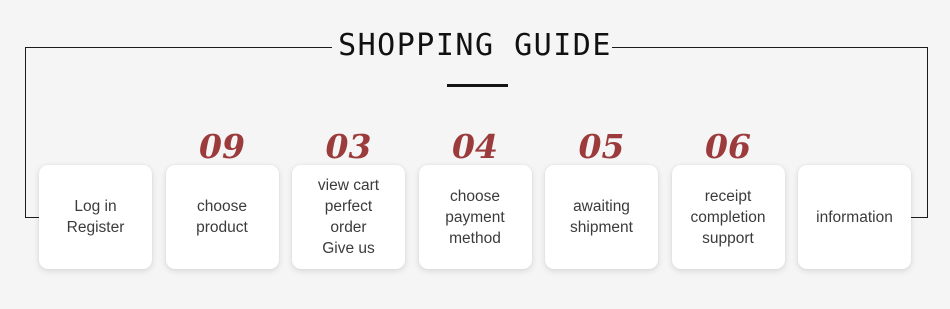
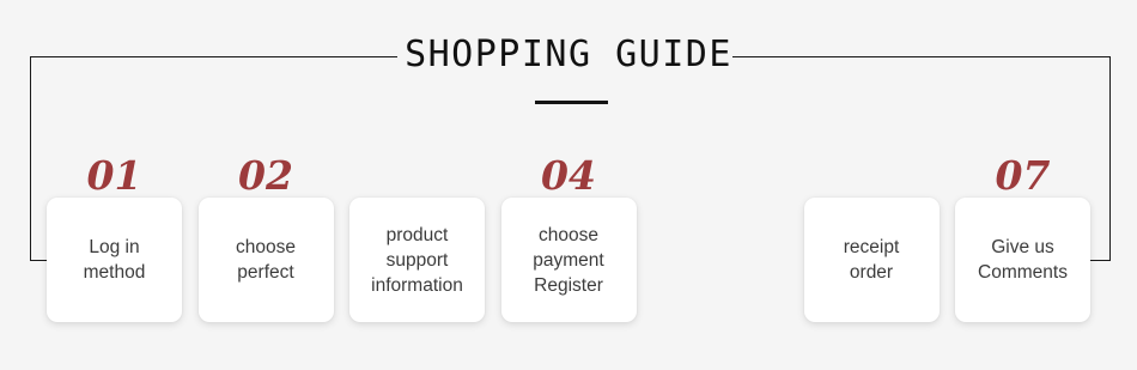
  SHOPPING GUIDE
+ 01
  Log in
- Register
+ method
- 09
+ 02
  choose
- product
+ perfect
- 03
- view cart
- perfect
+ product
- order
+ support
- Give us
+ information
  04
  choose
  payment
- method
+ Register
- 05
- awaiting
- shipment
- 06
  receipt
- completion
- support
+ order
+ 07
- information
+ Give us
+ Comments
